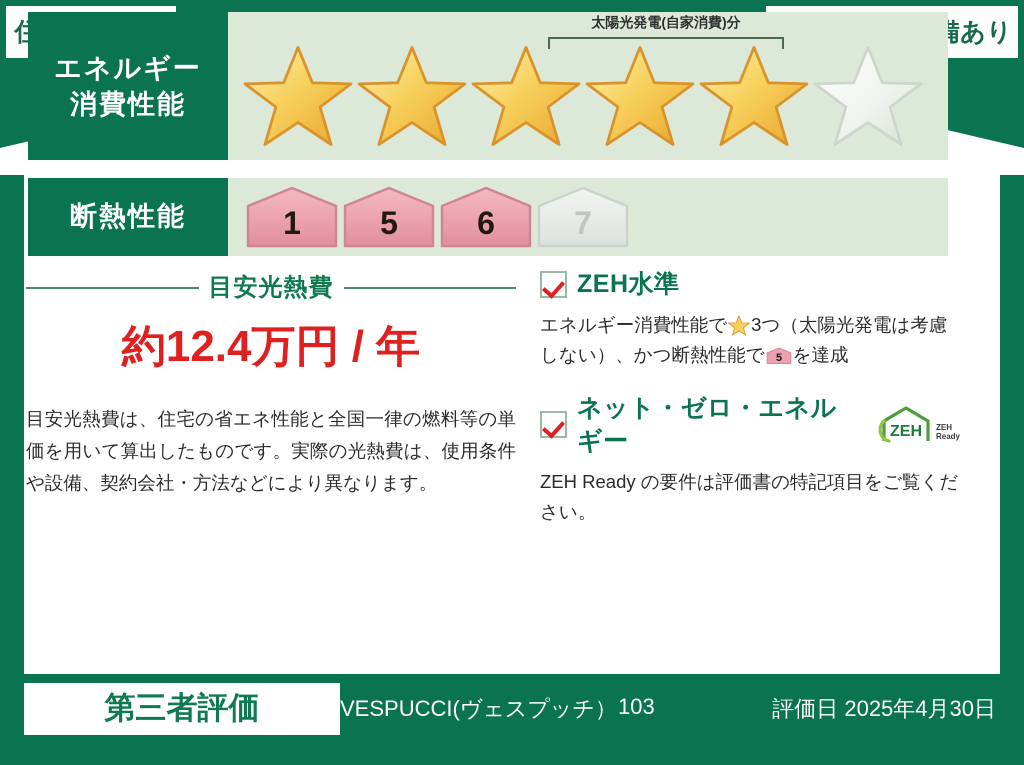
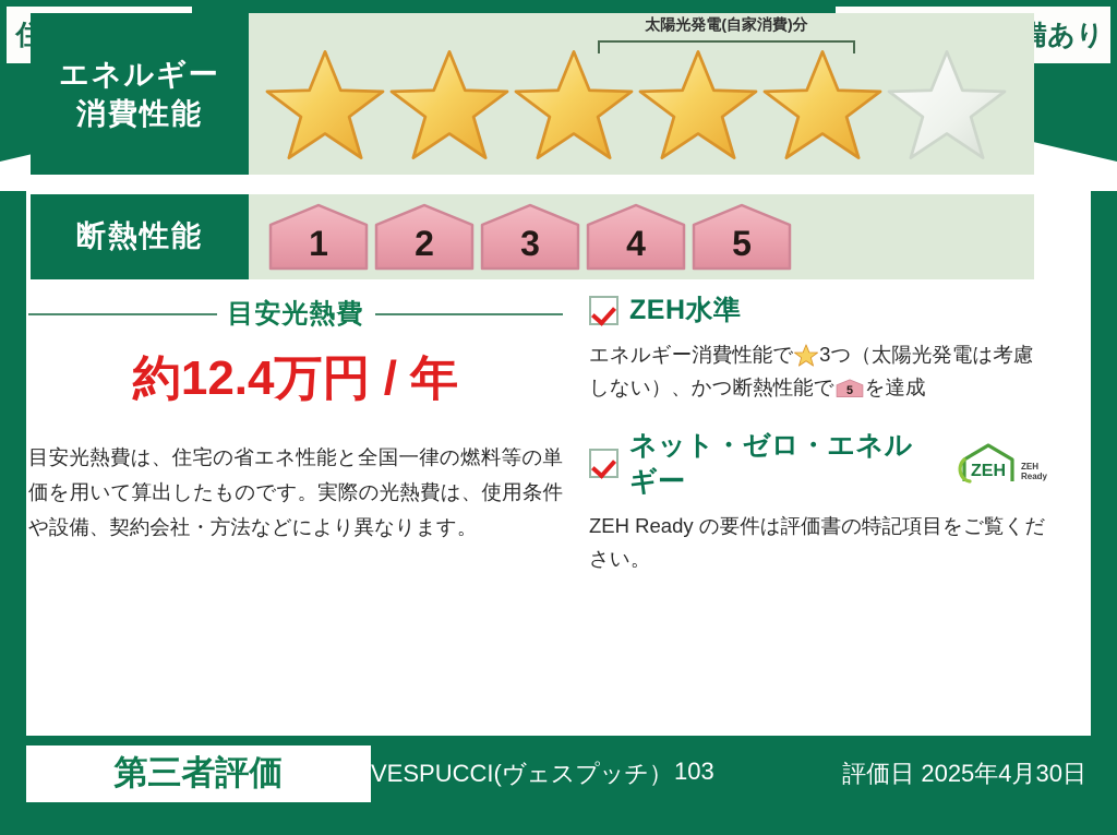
  エネルギー
  消費性能
  太陽光発電(自家消費)分
  断熱性能
  1
+ 2
+ 3
+ 4
  5
- 6
- 7
  目安光熱費
  約12.4万円 / 年
  目安光熱費は、住宅の省エネ性能と全国一律の燃料等の単価を用いて算出したものです。実際の光熱費は、使用条件や設備、契約会社・方法などにより異なります。
  ZEH水準
  エネルギー消費性能で 3つ（太陽光発電は考慮しない）、かつ断熱性能で
  5
  を達成
  ネット・ゼロ・エネルギー
  ZEH
  ZEH
  Ready
  ZEH Ready の要件は評価書の特記項目をご覧ください。
  第三者評価
  VESPUCCI(ヴェスプッチ）
  103
  評価日 2025年4月30日
